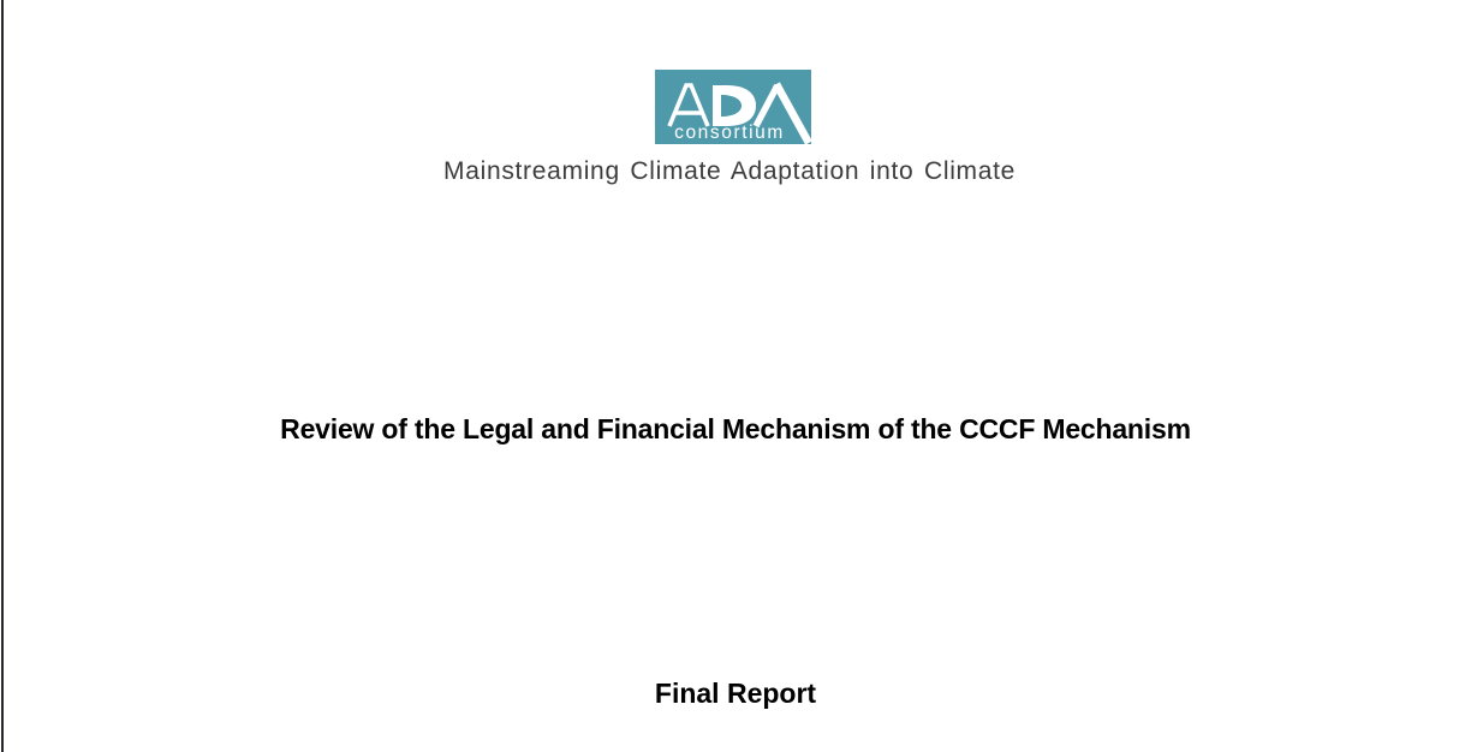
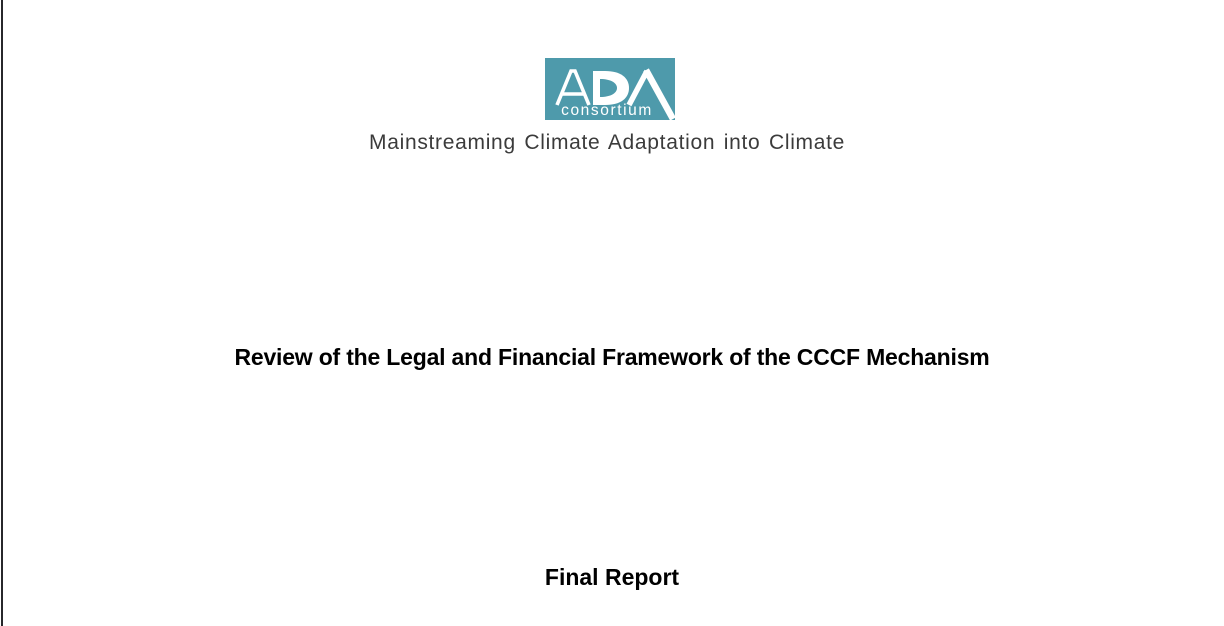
  consortium
  Mainstreaming Climate Adaptation into Climate
- Review of the Legal and Financial Mechanism of the CCCF Mechanism
+ Review of the Legal and Financial Framework of the CCCF Mechanism
  Final Report
